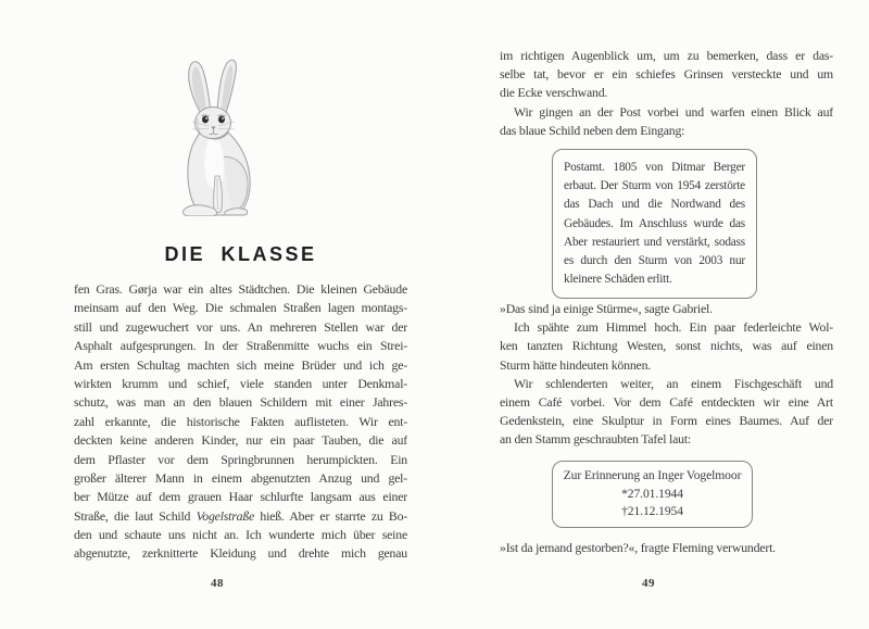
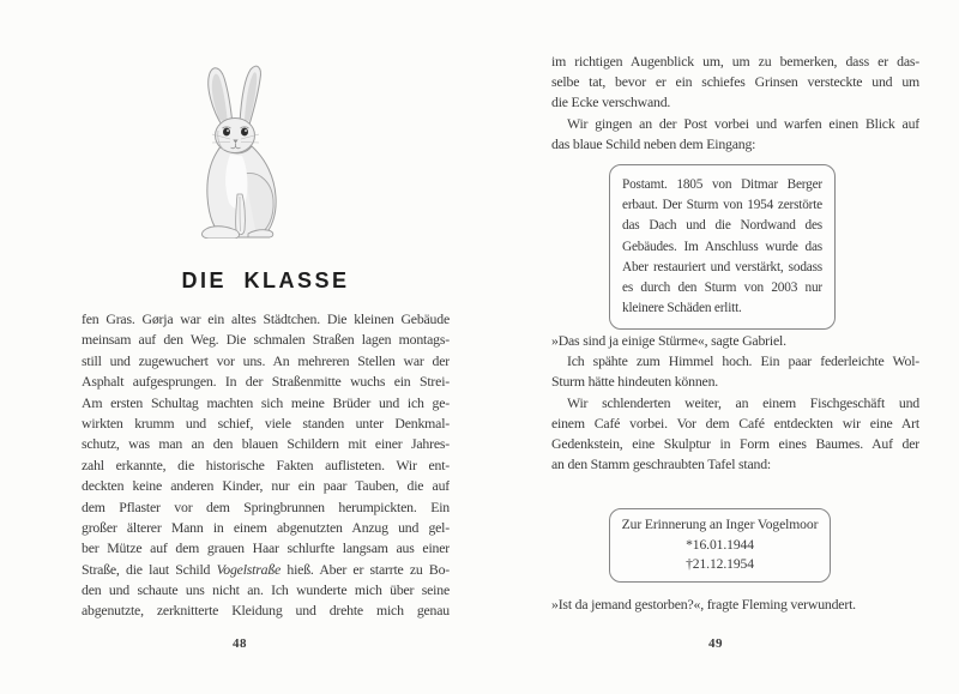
  DIE KLASSE
  fen Gras. Gørja war ein altes Städtchen. Die kleinen Gebäude
  meinsam auf den Weg. Die schmalen Straßen lagen montags-
  still und zugewuchert vor uns. An mehreren Stellen war der
  Asphalt aufgesprungen. In der Straßenmitte wuchs ein Strei-
  Am ersten Schultag machten sich meine Brüder und ich ge-
  wirkten krumm und schief, viele standen unter Denkmal-
  schutz, was man an den blauen Schildern mit einer Jahres-
  zahl erkannte, die historische Fakten auflisteten. Wir ent-
  deckten keine anderen Kinder, nur ein paar Tauben, die auf
  dem Pflaster vor dem Springbrunnen herumpickten. Ein
  großer älterer Mann in einem abgenutzten Anzug und gel-
  ber Mütze auf dem grauen Haar schlurfte langsam aus einer
  Straße, die laut Schild Vogelstraße hieß. Aber er starrte zu Bo-
  den und schaute uns nicht an. Ich wunderte mich über seine
  abgenutzte, zerknitterte Kleidung und drehte mich genau
  48
  im richtigen Augenblick um, um zu bemerken, dass er das-
  selbe tat, bevor er ein schiefes Grinsen versteckte und um
  die Ecke verschwand.
  Wir gingen an der Post vorbei und warfen einen Blick auf
  das blaue Schild neben dem Eingang:
  Postamt. 1805 von Ditmar Berger
  erbaut. Der Sturm von 1954 zerstörte
  das Dach und die Nordwand des
  Gebäudes. Im Anschluss wurde das
  Aber restauriert und verstärkt, sodass
  es durch den Sturm von 2003 nur
  kleinere Schäden erlitt.
  »Das sind ja einige Stürme«, sagte Gabriel.
  Ich spähte zum Himmel hoch. Ein paar federleichte Wol-
- ken tanzten Richtung Westen, sonst nichts, was auf einen
  Sturm hätte hindeuten können.
  Wir schlenderten weiter, an einem Fischgeschäft und
  einem Café vorbei. Vor dem Café entdeckten wir eine Art
  Gedenkstein, eine Skulptur in Form eines Baumes. Auf der
- an den Stamm geschraubten Tafel laut:
+ an den Stamm geschraubten Tafel stand:
  Zur Erinnerung an Inger Vogelmoor
- *27.01.1944
+ *16.01.1944
  †21.12.1954
  »Ist da jemand gestorben?«, fragte Fleming verwundert.
  49
